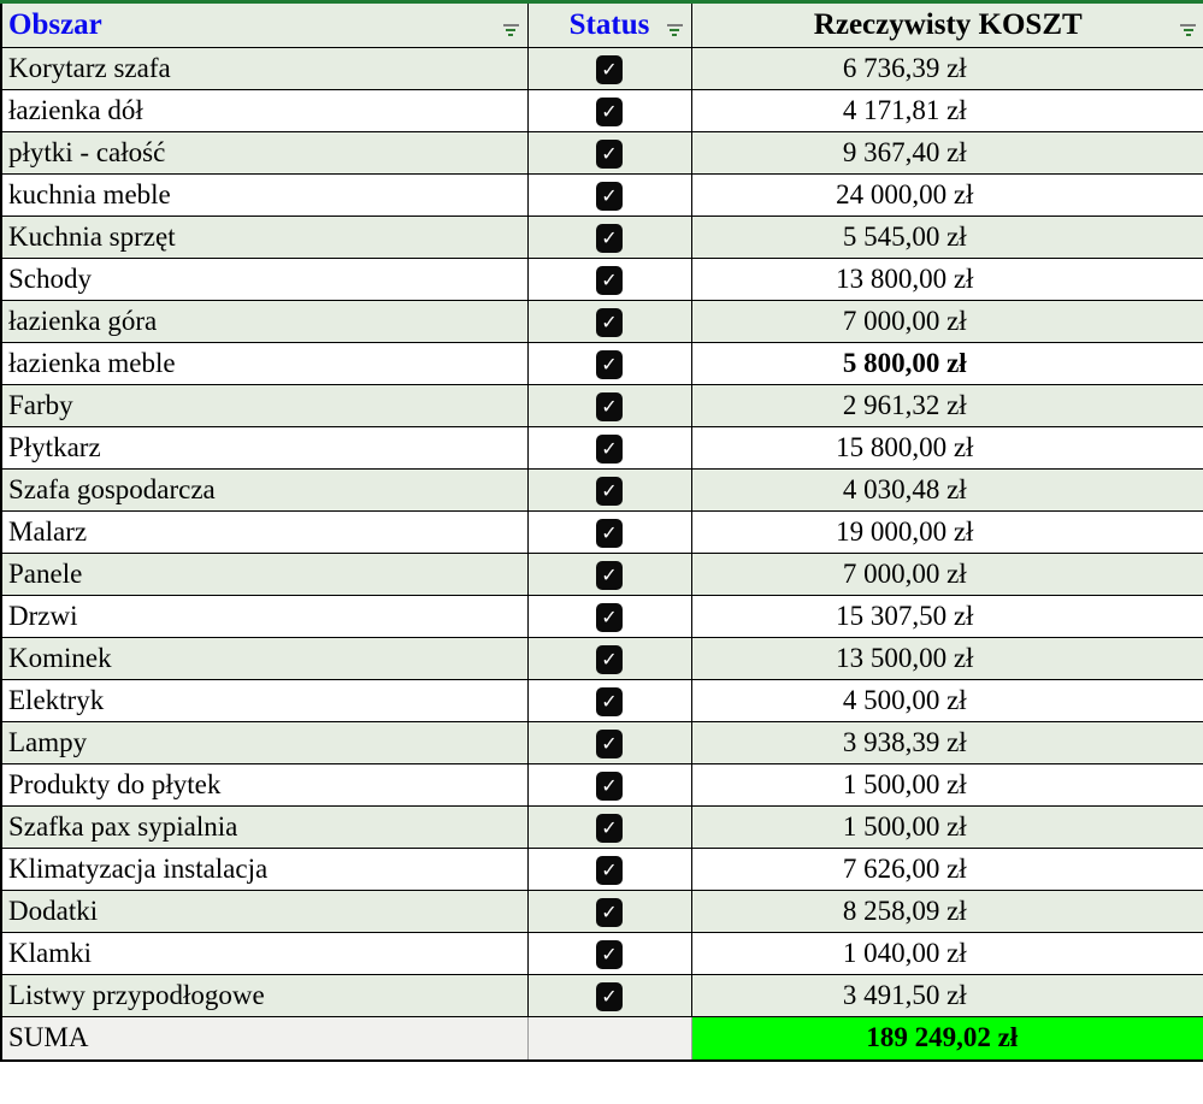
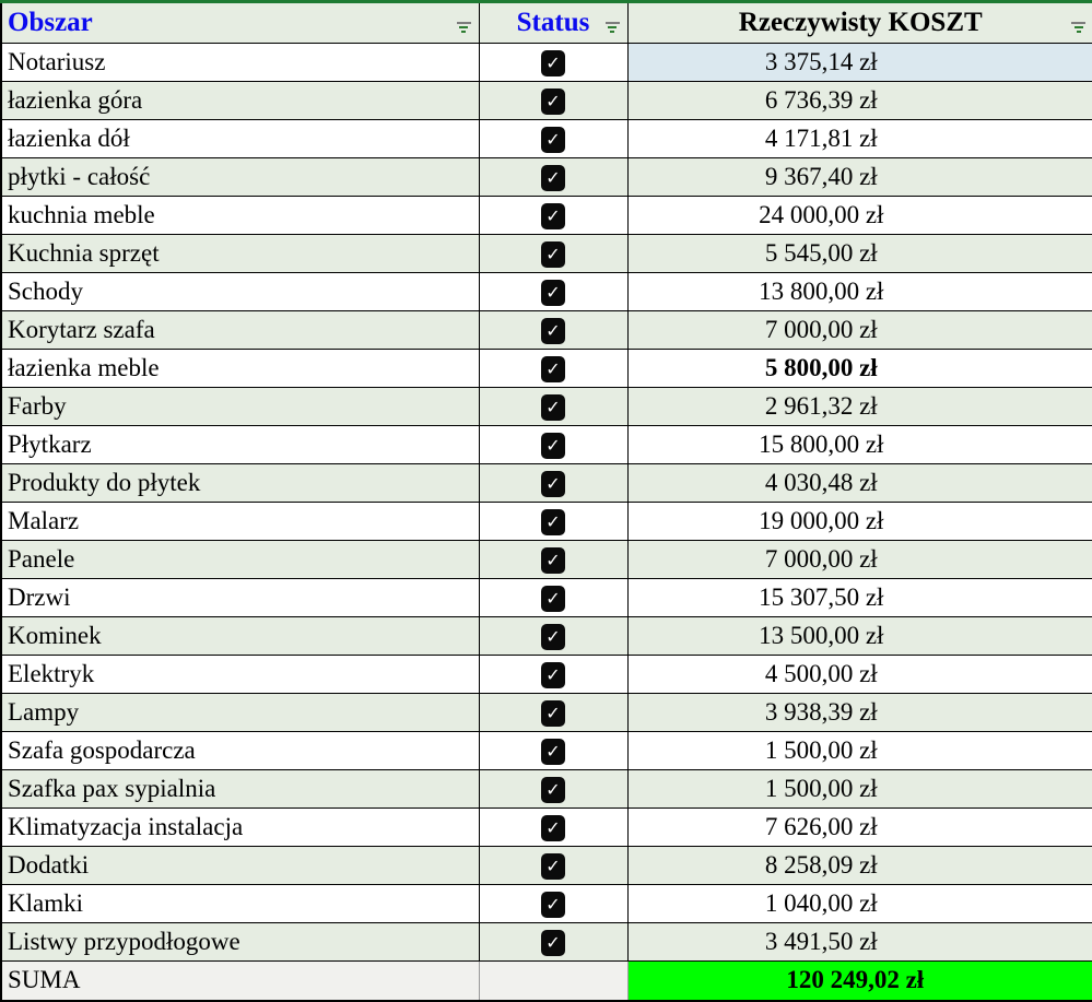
  Obszar	Status	Rzeczywisty KOSZT
+ Notariusz	✓	3 375,14 zł
- Korytarz szafa	✓	6 736,39 zł
+ łazienka góra	✓	6 736,39 zł
  łazienka dół	✓	4 171,81 zł
  płytki - całość	✓	9 367,40 zł
  kuchnia meble	✓	24 000,00 zł
  Kuchnia sprzęt	✓	5 545,00 zł
  Schody	✓	13 800,00 zł
- łazienka góra	✓	7 000,00 zł
+ Korytarz szafa	✓	7 000,00 zł
  łazienka meble	✓	5 800,00 zł
  Farby	✓	2 961,32 zł
  Płytkarz	✓	15 800,00 zł
- Szafa gospodarcza	✓	4 030,48 zł
+ Produkty do płytek	✓	4 030,48 zł
  Malarz	✓	19 000,00 zł
  Panele	✓	7 000,00 zł
  Drzwi	✓	15 307,50 zł
  Kominek	✓	13 500,00 zł
  Elektryk	✓	4 500,00 zł
  Lampy	✓	3 938,39 zł
- Produkty do płytek	✓	1 500,00 zł
+ Szafa gospodarcza	✓	1 500,00 zł
  Szafka pax sypialnia	✓	1 500,00 zł
  Klimatyzacja instalacja	✓	7 626,00 zł
  Dodatki	✓	8 258,09 zł
  Klamki	✓	1 040,00 zł
  Listwy przypodłogowe	✓	3 491,50 zł
- SUMA		189 249,02 zł
+ SUMA		120 249,02 zł
